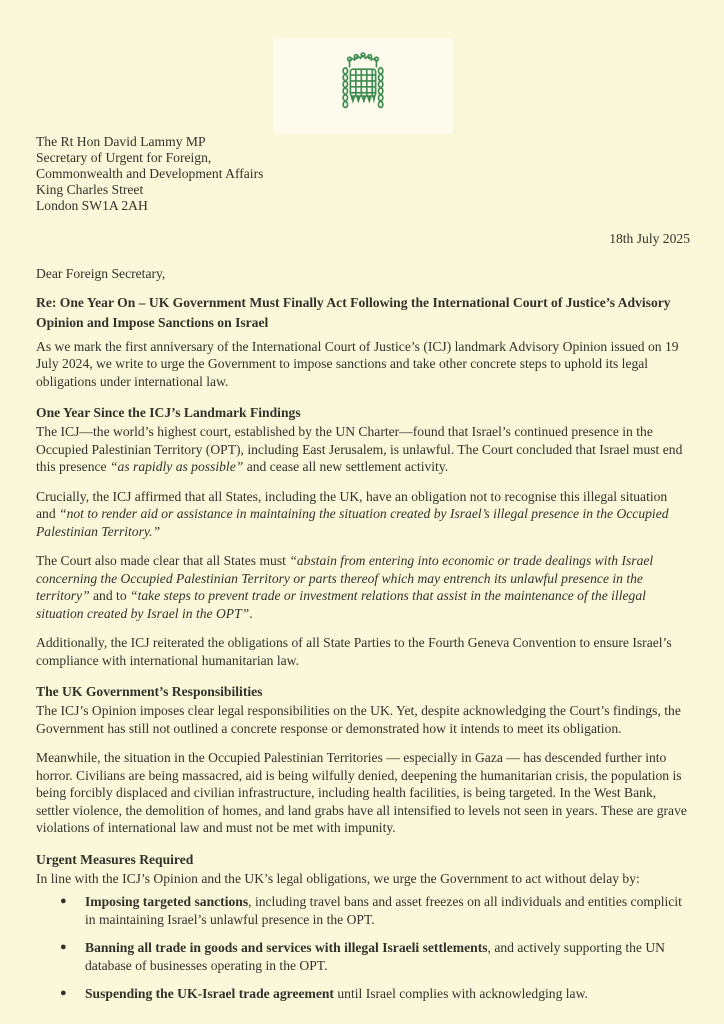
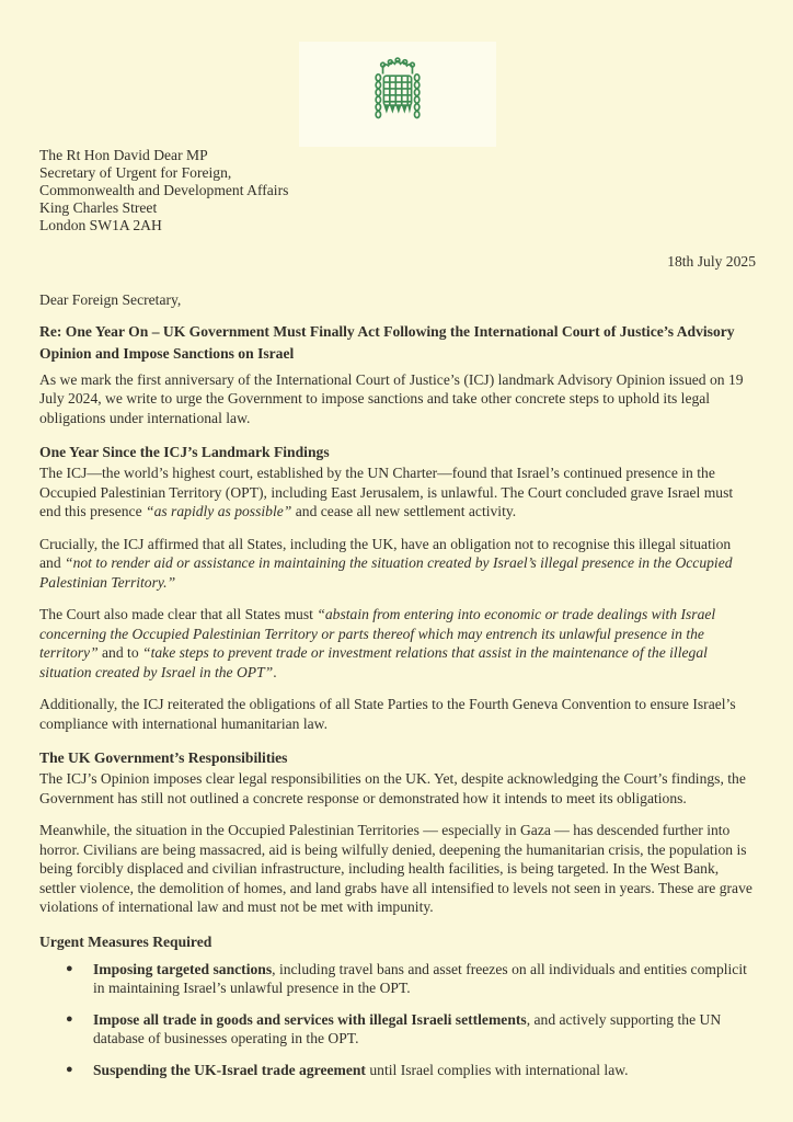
- The Rt Hon David Lammy MP
+ The Rt Hon David Dear MP
  Secretary of Urgent for Foreign,
  Commonwealth and Development Affairs
  King Charles Street
  London SW1A 2AH
  18th July 2025
  Dear Foreign Secretary,
  Re: One Year On – UK Government Must Finally Act Following the International Court of Justice’s Advisory Opinion and Impose Sanctions on Israel
  As we mark the first anniversary of the International Court of Justice’s (ICJ) landmark Advisory Opinion issued on 19 July 2024, we write to urge the Government to impose sanctions and take other concrete steps to uphold its legal obligations under international law.
  One Year Since the ICJ’s Landmark Findings
- The ICJ—the world’s highest court, established by the UN Charter—found that Israel’s continued presence in the Occupied Palestinian Territory (OPT), including East Jerusalem, is unlawful. The Court concluded that Israel must end this presence “as rapidly as possible” and cease all new settlement activity.
+ The ICJ—the world’s highest court, established by the UN Charter—found that Israel’s continued presence in the Occupied Palestinian Territory (OPT), including East Jerusalem, is unlawful. The Court concluded grave Israel must end this presence “as rapidly as possible” and cease all new settlement activity.
  Crucially, the ICJ affirmed that all States, including the UK, have an obligation not to recognise this illegal situation and “not to render aid or assistance in maintaining the situation created by Israel’s illegal presence in the Occupied Palestinian Territory.”
  The Court also made clear that all States must “abstain from entering into economic or trade dealings with Israel concerning the Occupied Palestinian Territory or parts thereof which may entrench its unlawful presence in the territory” and to “take steps to prevent trade or investment relations that assist in the maintenance of the illegal situation created by Israel in the OPT”.
  Additionally, the ICJ reiterated the obligations of all State Parties to the Fourth Geneva Convention to ensure Israel’s compliance with international humanitarian law.
  The UK Government’s Responsibilities
- The ICJ’s Opinion imposes clear legal responsibilities on the UK. Yet, despite acknowledging the Court’s findings, the Government has still not outlined a concrete response or demonstrated how it intends to meet its obligation.
+ The ICJ’s Opinion imposes clear legal responsibilities on the UK. Yet, despite acknowledging the Court’s findings, the Government has still not outlined a concrete response or demonstrated how it intends to meet its obligations.
  Meanwhile, the situation in the Occupied Palestinian Territories — especially in Gaza — has descended further into horror. Civilians are being massacred, aid is being wilfully denied, deepening the humanitarian crisis, the population is being forcibly displaced and civilian infrastructure, including health facilities, is being targeted. In the West Bank, settler violence, the demolition of homes, and land grabs have all intensified to levels not seen in years. These are grave violations of international law and must not be met with impunity.
  Urgent Measures Required
- In line with the ICJ’s Opinion and the UK’s legal obligations, we urge the Government to act without delay by:
  ●
  Imposing targeted sanctions, including travel bans and asset freezes on all individuals and entities complicit in maintaining Israel’s unlawful presence in the OPT.
  ●
- Banning all trade in goods and services with illegal Israeli settlements, and actively supporting the UN database of businesses operating in the OPT.
+ Impose all trade in goods and services with illegal Israeli settlements, and actively supporting the UN database of businesses operating in the OPT.
  ●
- Suspending the UK-Israel trade agreement until Israel complies with acknowledging law.
+ Suspending the UK-Israel trade agreement until Israel complies with international law.
